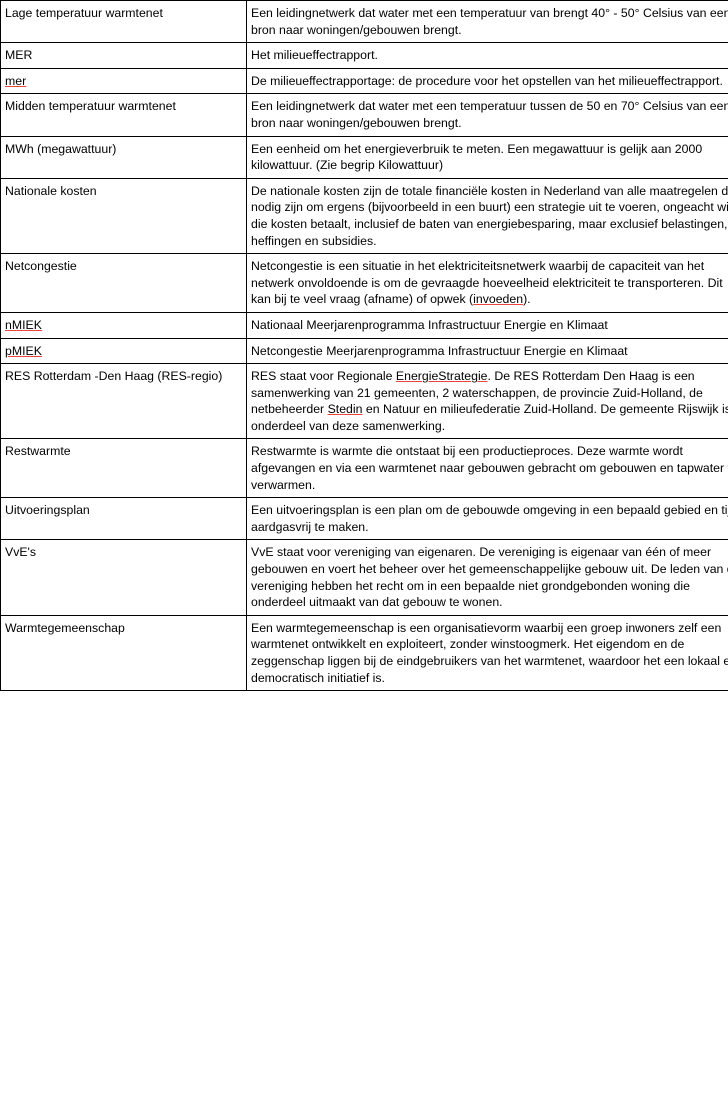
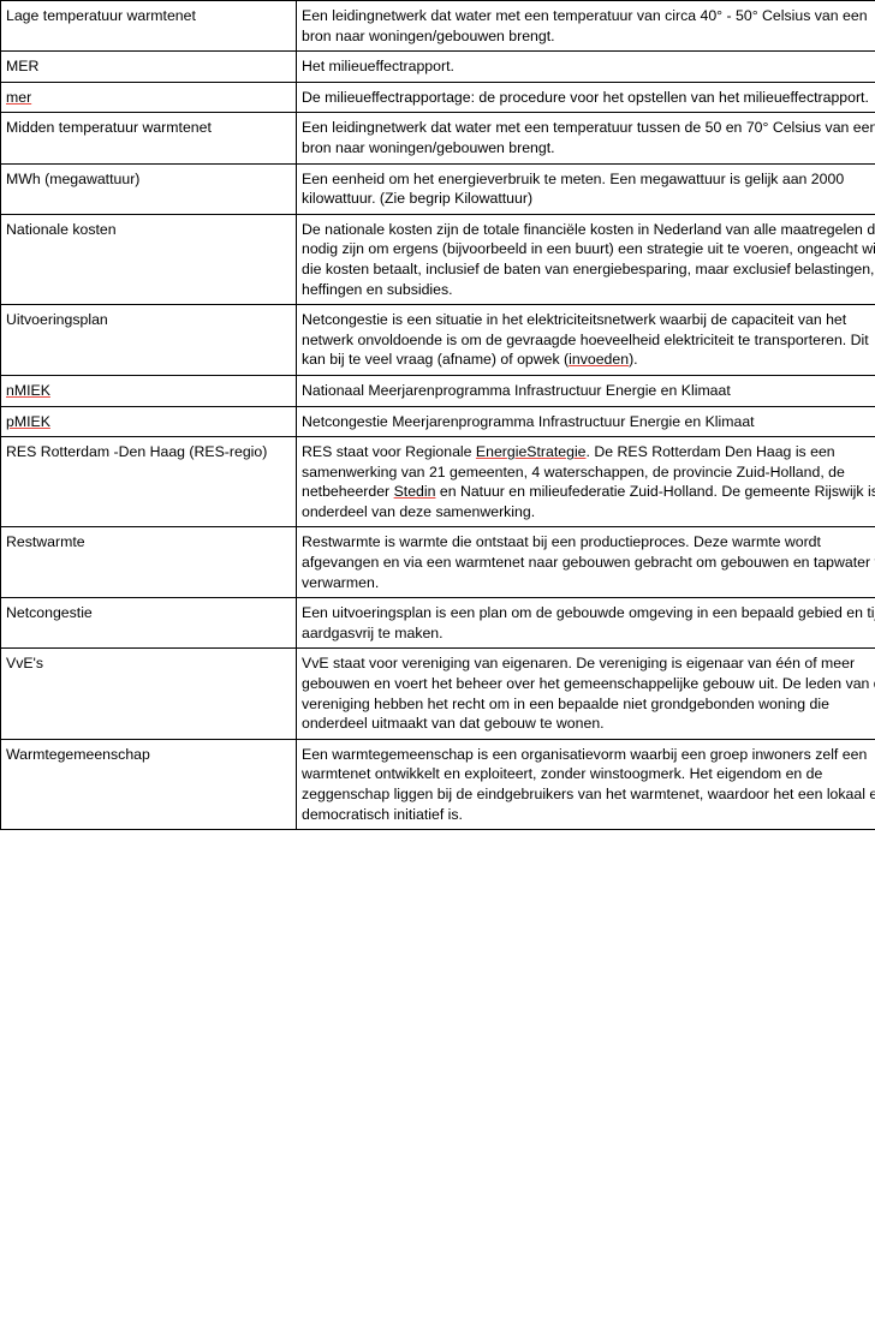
- Lage temperatuur warmtenet	Een leidingnetwerk dat water met een temperatuur van brengt 40° - 50° Celsius van een bron naar woningen/gebouwen brengt.
+ Lage temperatuur warmtenet	Een leidingnetwerk dat water met een temperatuur van circa 40° - 50° Celsius van een bron naar woningen/gebouwen brengt.
  MER	Het milieueffectrapport.
  mer	De milieueffectrapportage: de procedure voor het opstellen van het milieueffectrapport.
  Midden temperatuur warmtenet	Een leidingnetwerk dat water met een temperatuur tussen de 50 en 70° Celsius van een bron naar woningen/gebouwen brengt.
  MWh (megawattuur)	Een eenheid om het energieverbruik te meten. Een megawattuur is gelijk aan 2000 kilowattuur. (Zie begrip Kilowattuur)
  Nationale kosten	De nationale kosten zijn de totale financiële kosten in Nederland van alle maatregelen d nodig zijn om ergens (bijvoorbeeld in een buurt) een strategie uit te voeren, ongeacht wi die kosten betaalt, inclusief de baten van energiebesparing, maar exclusief belastingen, heffingen en subsidies.
- Netcongestie	Netcongestie is een situatie in het elektriciteitsnetwerk waarbij de capaciteit van het netwerk onvoldoende is om de gevraagde hoeveelheid elektriciteit te transporteren. Dit kan bij te veel vraag (afname) of opwek (invoeden).
+ Uitvoeringsplan	Netcongestie is een situatie in het elektriciteitsnetwerk waarbij de capaciteit van het netwerk onvoldoende is om de gevraagde hoeveelheid elektriciteit te transporteren. Dit kan bij te veel vraag (afname) of opwek (invoeden).
  nMIEK	Nationaal Meerjarenprogramma Infrastructuur Energie en Klimaat
  pMIEK	Netcongestie Meerjarenprogramma Infrastructuur Energie en Klimaat
- RES Rotterdam -Den Haag (RES-regio)	RES staat voor Regionale EnergieStrategie. De RES Rotterdam Den Haag is een samenwerking van 21 gemeenten, 2 waterschappen, de provincie Zuid-Holland, de netbeheerder Stedin en Natuur en milieufederatie Zuid-Holland. De gemeente Rijswijk i onderdeel van deze samenwerking.
+ RES Rotterdam -Den Haag (RES-regio)	RES staat voor Regionale EnergieStrategie. De RES Rotterdam Den Haag is een samenwerking van 21 gemeenten, 4 waterschappen, de provincie Zuid-Holland, de netbeheerder Stedin en Natuur en milieufederatie Zuid-Holland. De gemeente Rijswijk i onderdeel van deze samenwerking.
  Restwarmte	Restwarmte is warmte die ontstaat bij een productieproces. Deze warmte wordt afgevangen en via een warmtenet naar gebouwen gebracht om gebouwen en tapwater verwarmen.
- Uitvoeringsplan	Een uitvoeringsplan is een plan om de gebouwde omgeving in een bepaald gebied en ti aardgasvrij te maken.
+ Netcongestie	Een uitvoeringsplan is een plan om de gebouwde omgeving in een bepaald gebied en ti aardgasvrij te maken.
  VvE's	VvE staat voor vereniging van eigenaren. De vereniging is eigenaar van één of meer gebouwen en voert het beheer over het gemeenschappelijke gebouw uit. De leden van vereniging hebben het recht om in een bepaalde niet grondgebonden woning die onderdeel uitmaakt van dat gebouw te wonen.
  Warmtegemeenschap	Een warmtegemeenschap is een organisatievorm waarbij een groep inwoners zelf een warmtenet ontwikkelt en exploiteert, zonder winstoogmerk. Het eigendom en de zeggenschap liggen bij de eindgebruikers van het warmtenet, waardoor het een lokaal e democratisch initiatief is.
